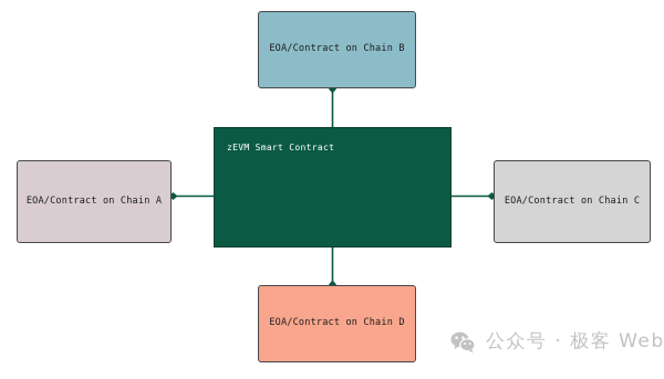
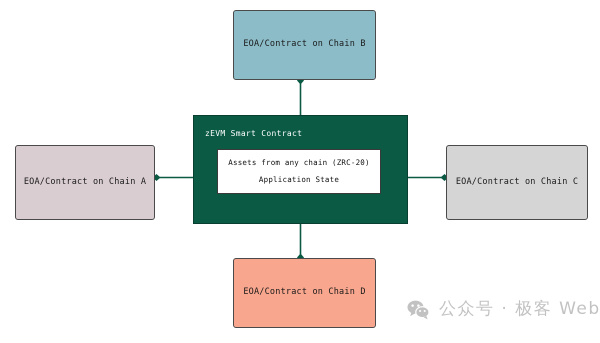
  EOA/Contract on Chain B
  EOA/Contract on Chain A
  EOA/Contract on Chain C
  EOA/Contract on Chain D
  zEVM Smart Contract
+ Assets from any chain (ZRC-20)
+ Application State
  公众号 · 极客 Web
